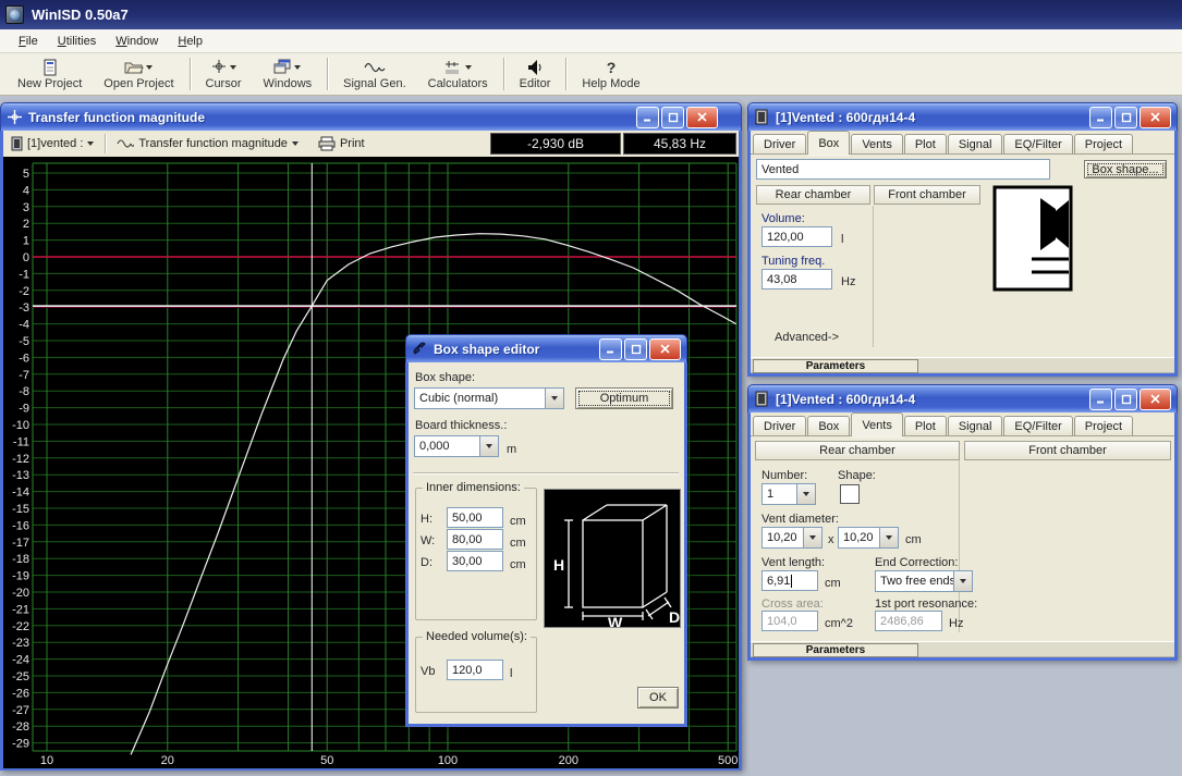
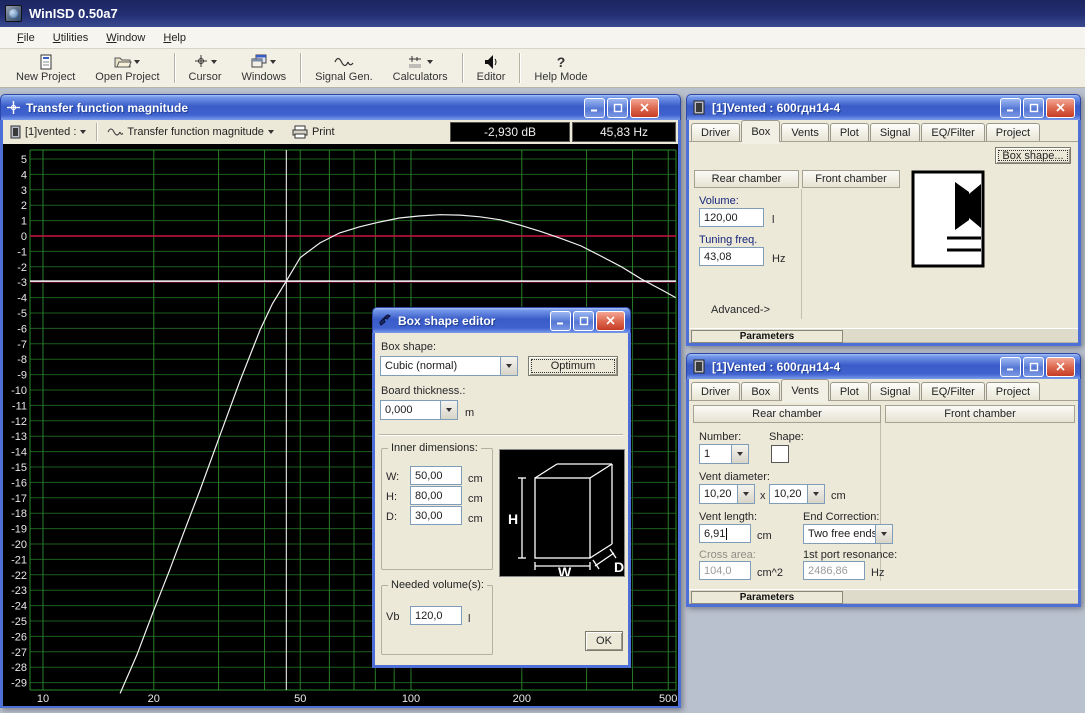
  WinISD 0.50a7
  File
  Utilities
  Window
  Help
  New Project
  Open Project
  Cursor
  Windows
  Signal Gen.
  Calculators
  Editor
  ?
  Help Mode
  Transfer function magnitude
  [1]vented :
  Transfer function magnitude
  Print
  -2,930 dB
  45,83 Hz
  5
  4
  3
  2
  1
  0
  -1
  -2
  -3
  -4
  -5
  -6
  -7
  -8
  -9
  -10
  -11
  -12
  -13
  -14
  -15
  -16
  -17
  -18
  -19
  -20
  -21
  -22
  -23
  -24
  -25
  -26
  -27
  -28
  -29
  10
  20
  50
  100
  200
  500
  [1]Vented : 600гдн14-4
  Driver
  Box
  Vents
  Plot
  Signal
  EQ/Filter
  Project
- Vented
  Box shape...
  Rear chamber
  Front chamber
  Volume:
  120,00
  l
  Tuning freq.
  43,08
  Hz
  Advanced->
  Parameters
  [1]Vented : 600гдн14-4
  Driver
  Box
  Vents
  Plot
  Signal
  EQ/Filter
  Project
  Rear chamber
  Front chamber
  Number:
  1
  Shape:
  Vent diameter:
  10,20
  x
  10,20
  cm
  Vent length:
  End Correction:
  6,91
  cm
  Two free end
  Cross area:
  1st port resonance:
  104,0
  cm^2
  2486,86
  Hz
  Parameters
  Box shape editor
  Box shape:
  Cubic (normal)
  Optimum
  Board thickness.:
  0,000
  m
  Inner dimensions:
- H:
+ W:
  50,00
  cm
- W:
+ H:
  80,00
  cm
  D:
  30,00
  cm
  H
  W
  D
  Needed volume(s):
  Vb
  120,0
  l
  OK
